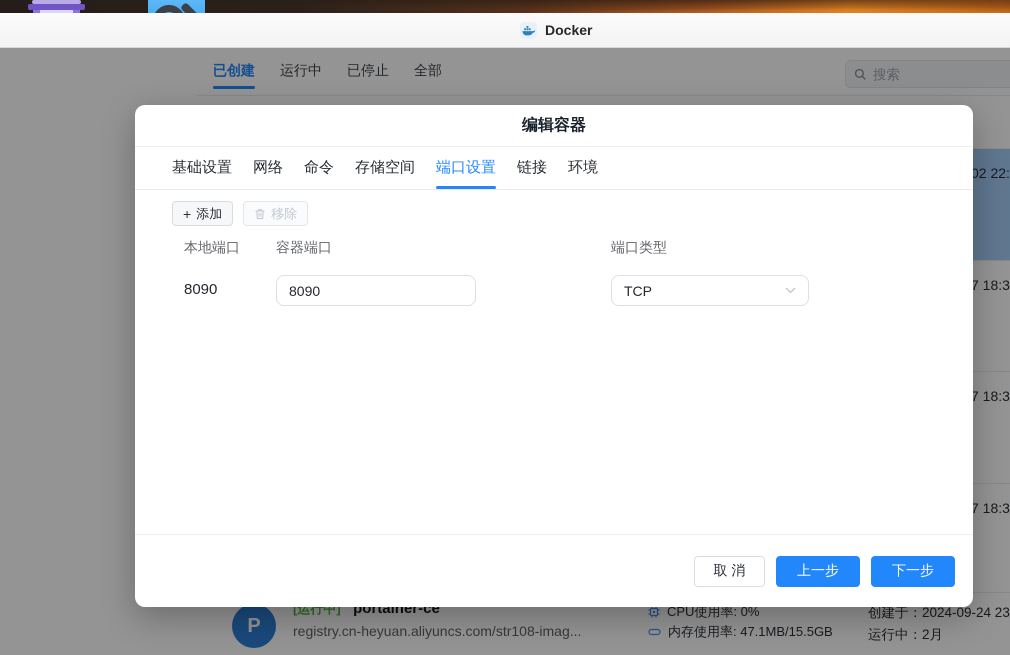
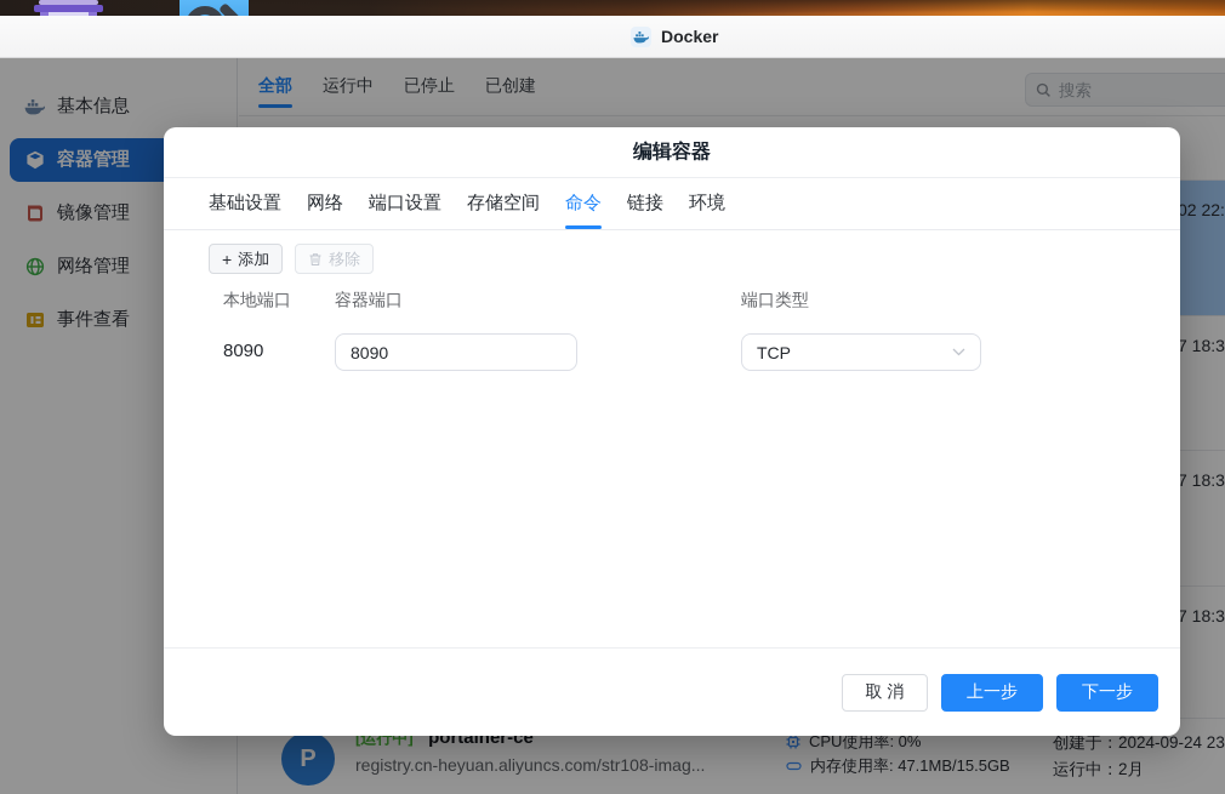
  Docker
+ 基本信息
+ 容器管理
+ 镜像管理
+ 网络管理
+ 事件查看
- 已创建
+ 全部
  运行中
  已停止
- 全部
+ 已创建
  搜索
  02 22:
  7 18:3
  7 18:3
  7 18:3
  P
  [运行中] portainer-ce
  registry.cn-heyuan.aliyuncs.com/str108-imag...
  CPU使用率: 0%
  内存使用率: 47.1MB/15.5GB
  创建于：2024-09-24 23
  运行中：2月
  编辑容器
  基础设置
  网络
- 命令
+ 端口设置
  存储空间
- 端口设置
+ 命令
  链接
  环境
  +
  添加
  移除
  本地端口
  容器端口
  端口类型
  8090
  8090
  TCP
  取 消
  上一步
  下一步
